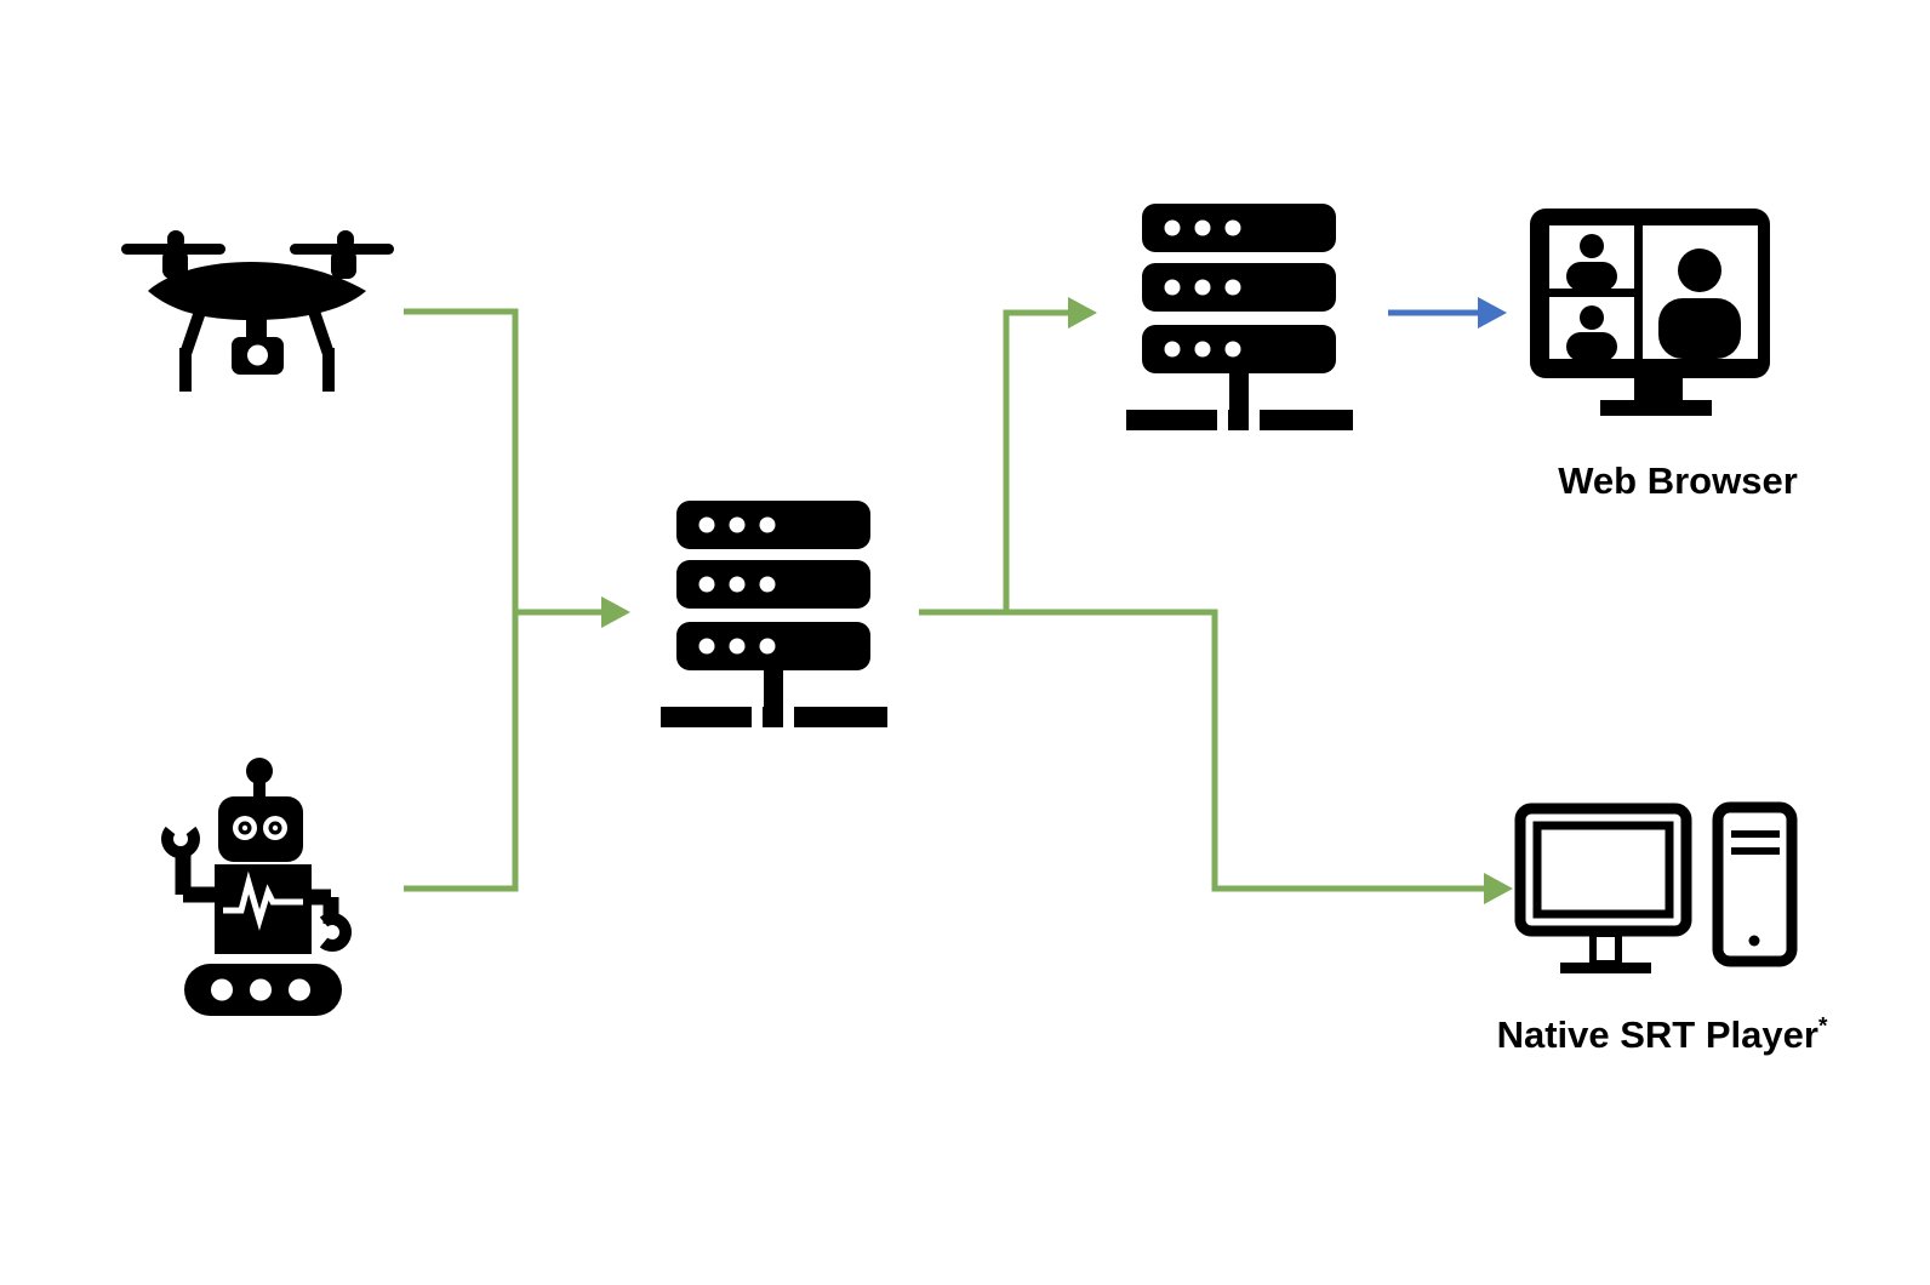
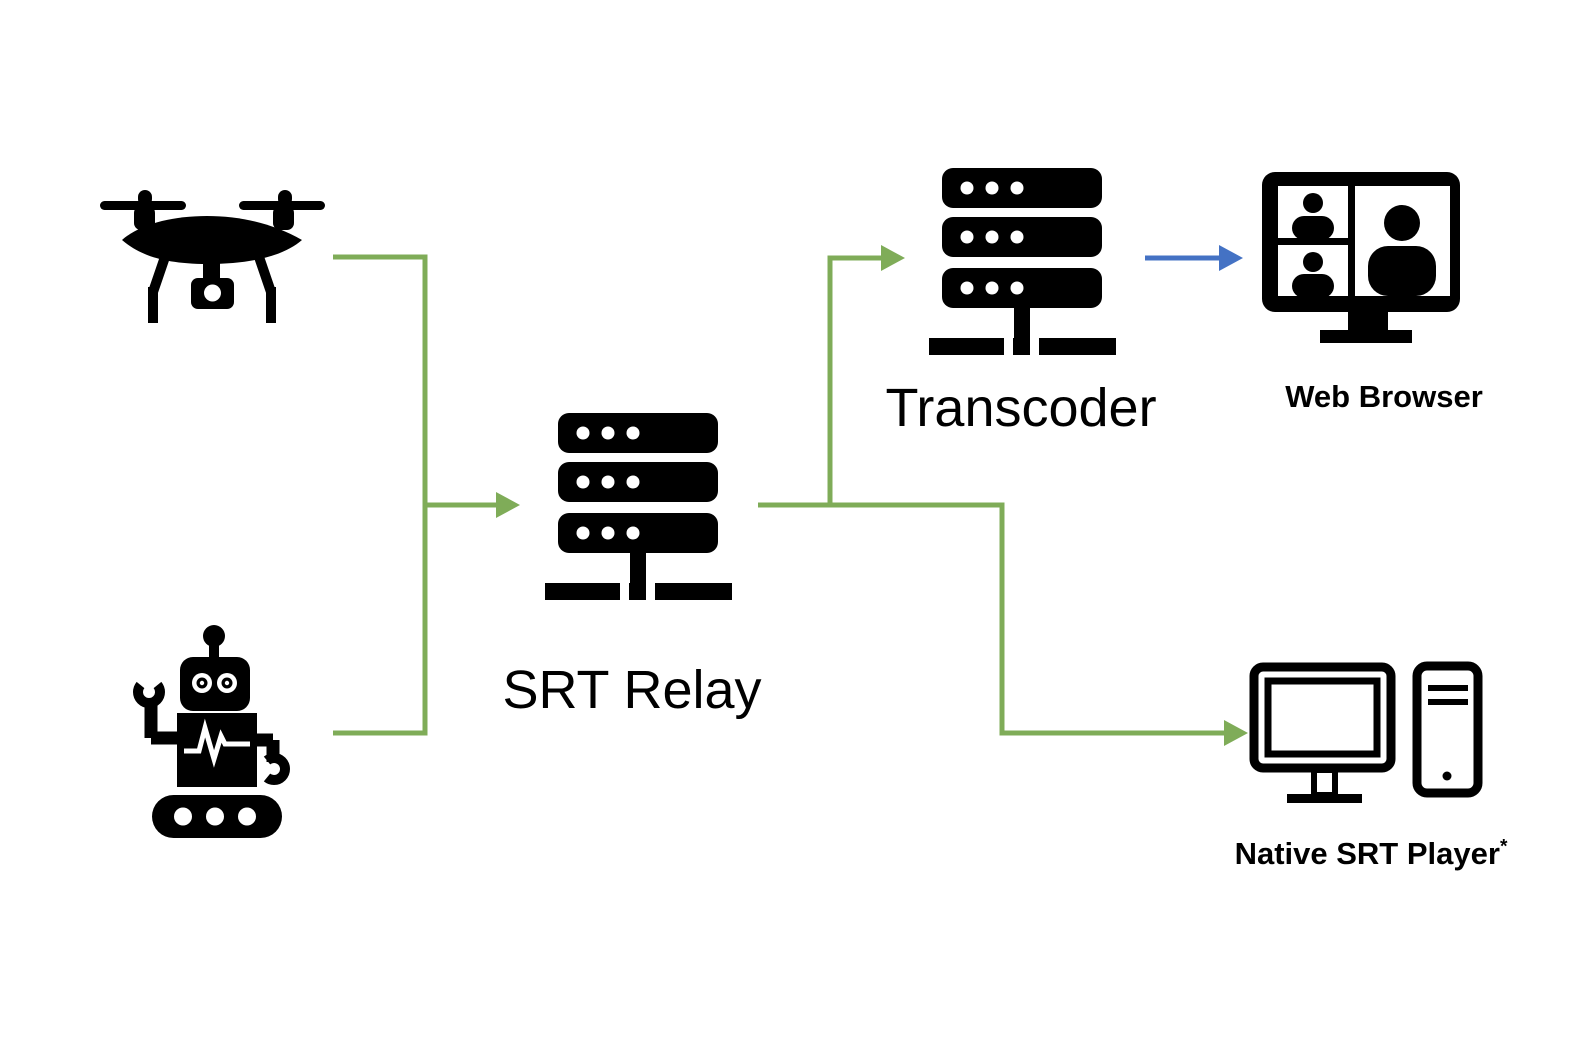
+ SRT Relay
+ Transcoder
  Web Browser
  Native SRT Player*
